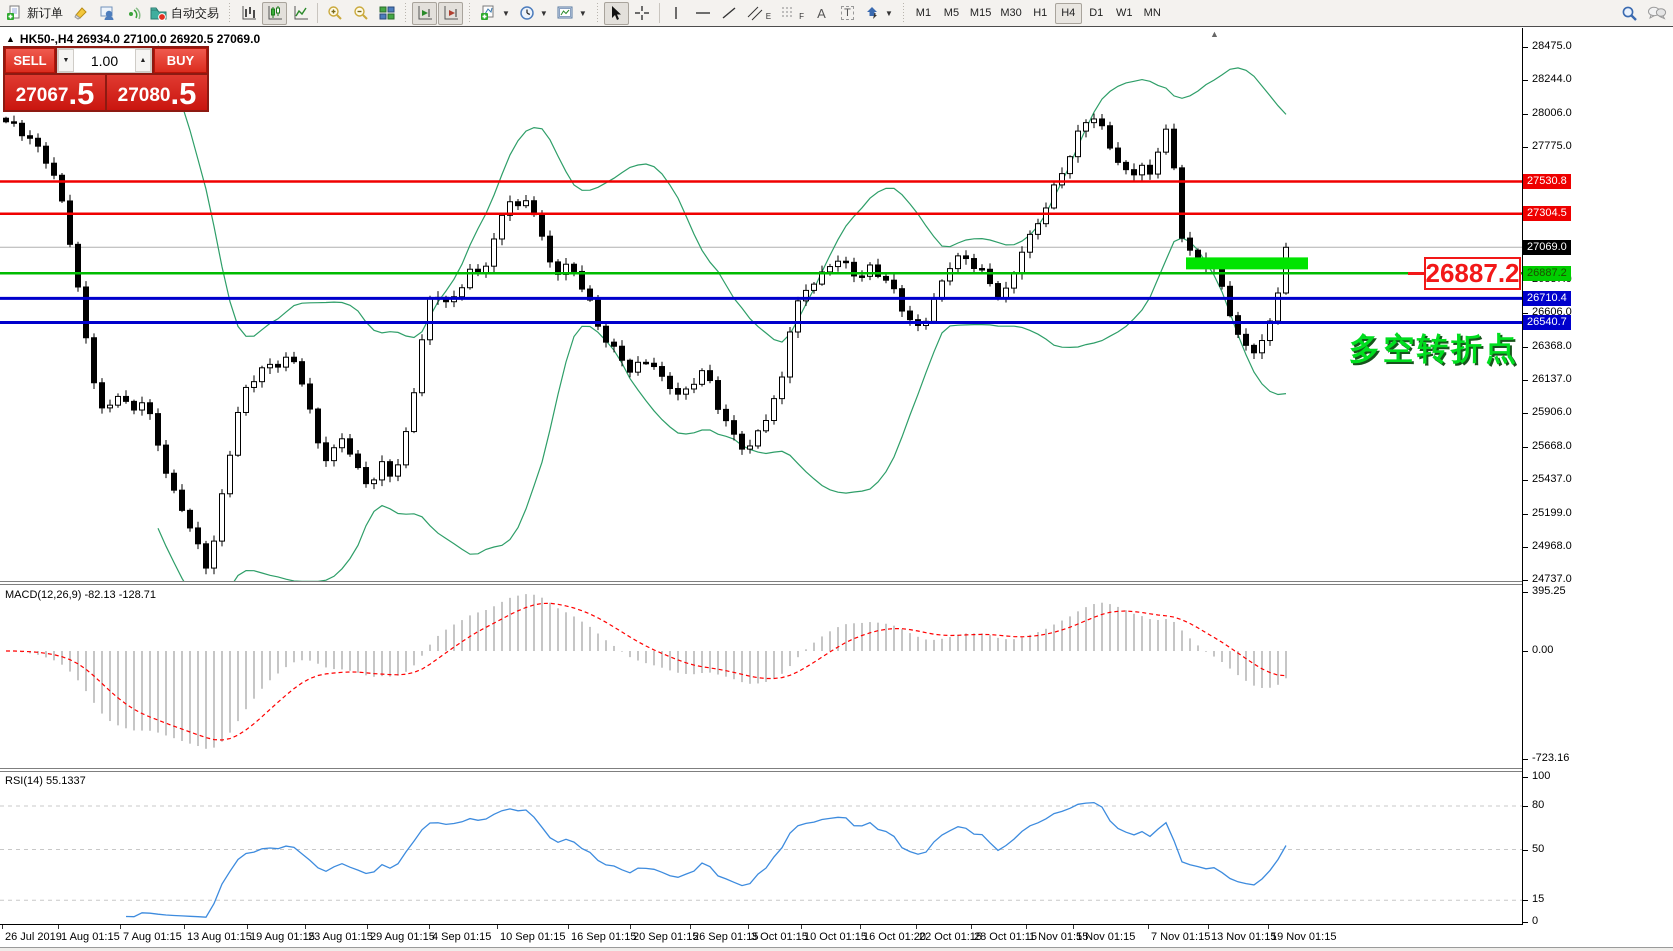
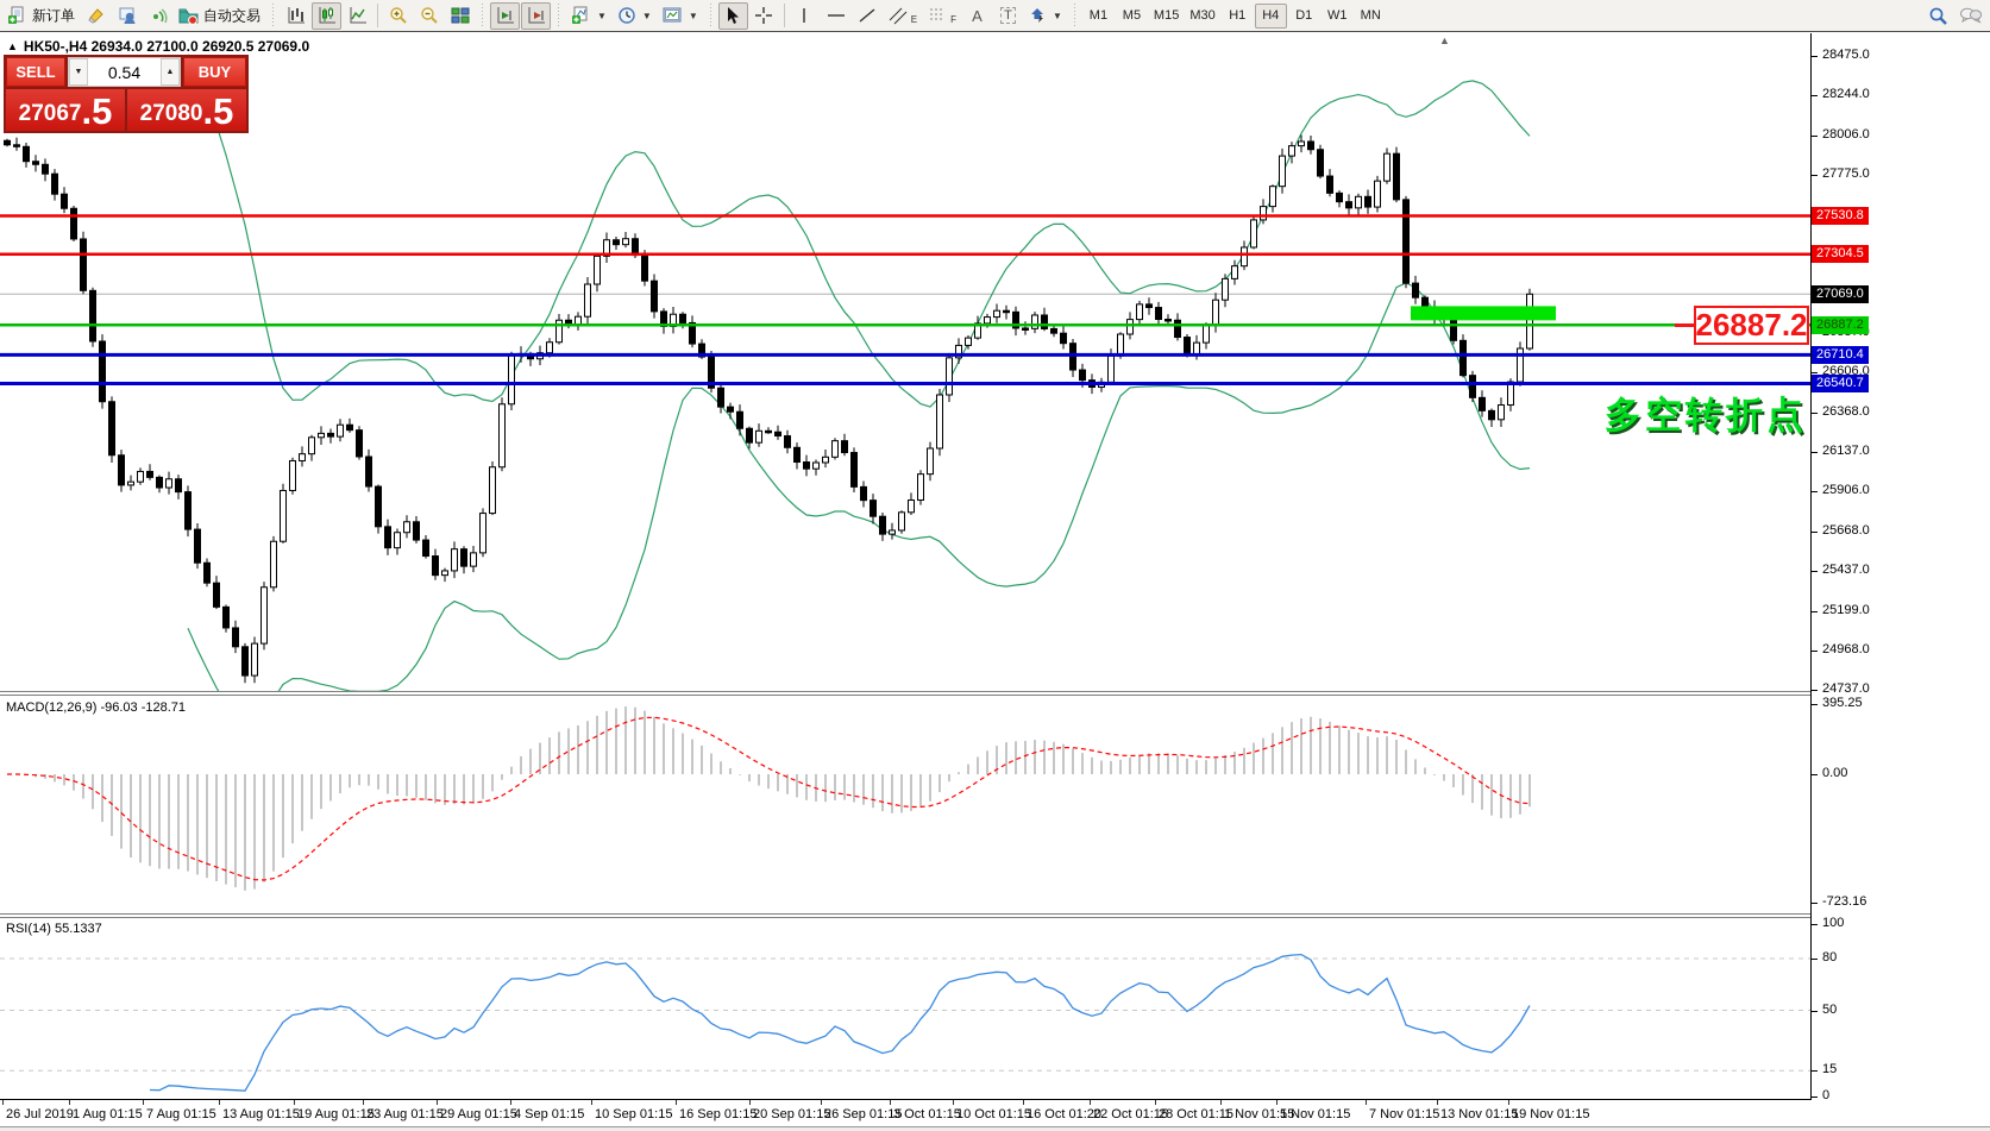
  新订单
  自动交易
  ▼
  ▼
  ▼
  E
  F
  A
  T
  ▼
  M1
  M5
  M15
  M30
  H1
  H4
  D1
  W1
  MN
  28475.0
  28244.0
  28006.0
  27775.0
  26606.0
  26368.0
  26137.0
  25906.0
  25668.0
  25437.0
  25199.0
  24968.0
  24737.0
  27530.8
  27304.5
  27069.0
  26887.2
  26710.4
  26540.7
  395.25
  0.00
  -723.16
  100
  80
  50
  15
  0
  26 Jul 2019
  1 Aug 01:15
  7 Aug 01:15
  13 Aug 01:15
  19 Aug 01:15
  23 Aug 01:15
  29 Aug 01:15
  4 Sep 01:15
  10 Sep 01:15
  16 Sep 01:15
  20 Sep 01:15
  26 Sep 01:15
  3 Oct 01:15
  10 Oct 01:15
  16 Oct 01:20
  22 Oct 01:15
  28 Oct 01:15
  1 Nov 01:15
  5 Nov 01:15
  7 Nov 01:15
  13 Nov 01:15
  19 Nov 01:15
  ▲
  HK50-,H4 26934.0 27100.0 26920.5 27069.0
  ▲
  SELL
- 1.00
+ 0.54
  BUY
  27067
  .5
  27080
  .5
- MACD(12,26,9) -82.13 -128.71
+ MACD(12,26,9) -96.03 -128.71
  RSI(14) 55.1337
  26887.2
  多空转折点
